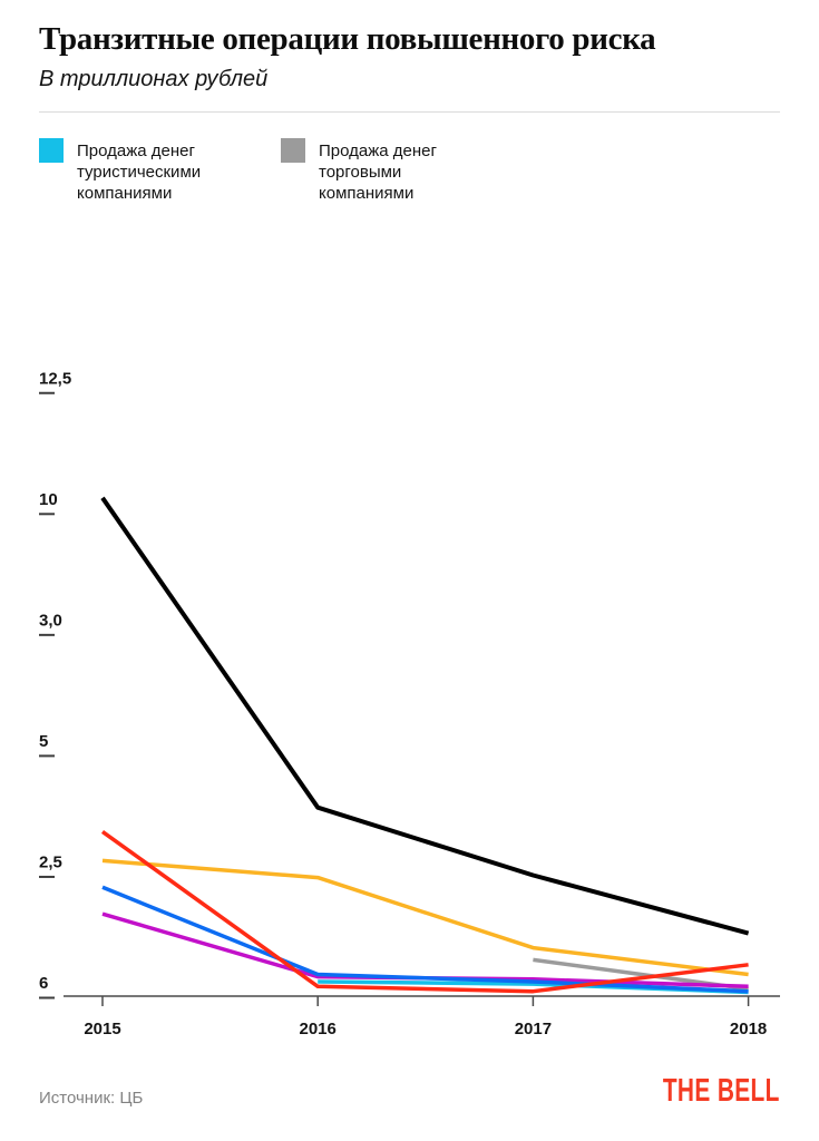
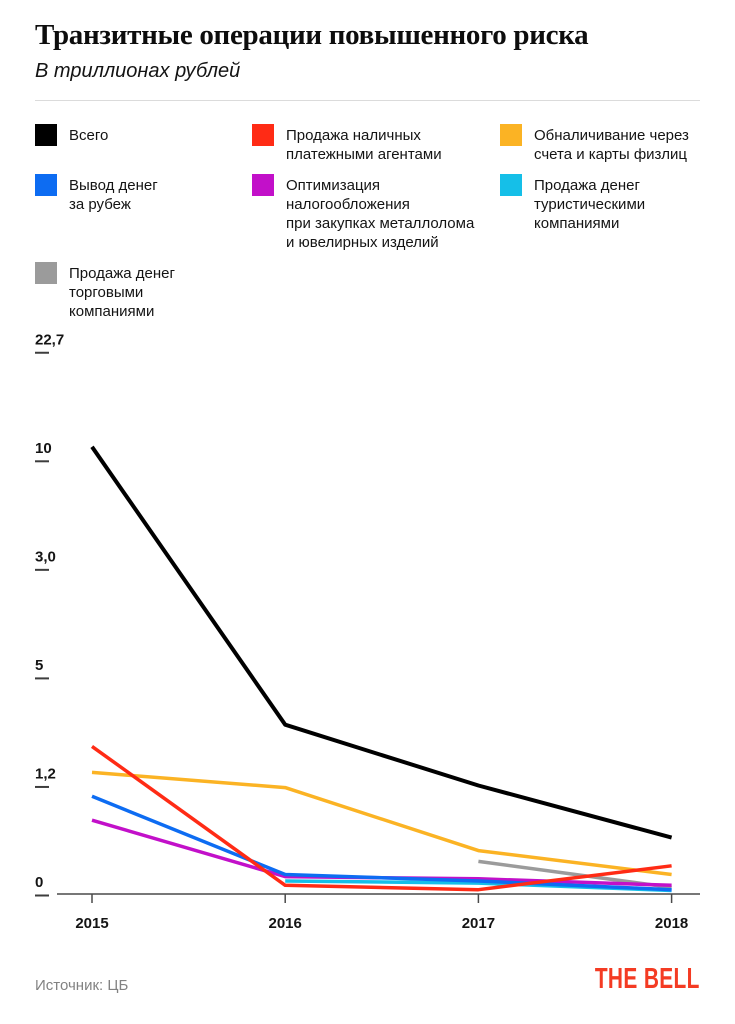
  Транзитные операции повышенного риска
  В триллионах рублей
+ Всего
+ Продажа наличных
+ платежными агентами
+ Обналичивание через
+ счета и карты физлиц
+ Вывод денег
+ за рубеж
+ Оптимизация
+ налогообложения
+ при закупках металлолома
+ и ювелирных изделий
  Продажа денег
  туристическими
  компаниями
  Продажа денег
  торговыми
  компаниями
- 6
+ 0
- 2,5
+ 1,2
  5
  3,0
  10
- 12,5
+ 22,7
  2015
  2016
  2017
  2018
  Источник: ЦБ
  THE BELL
